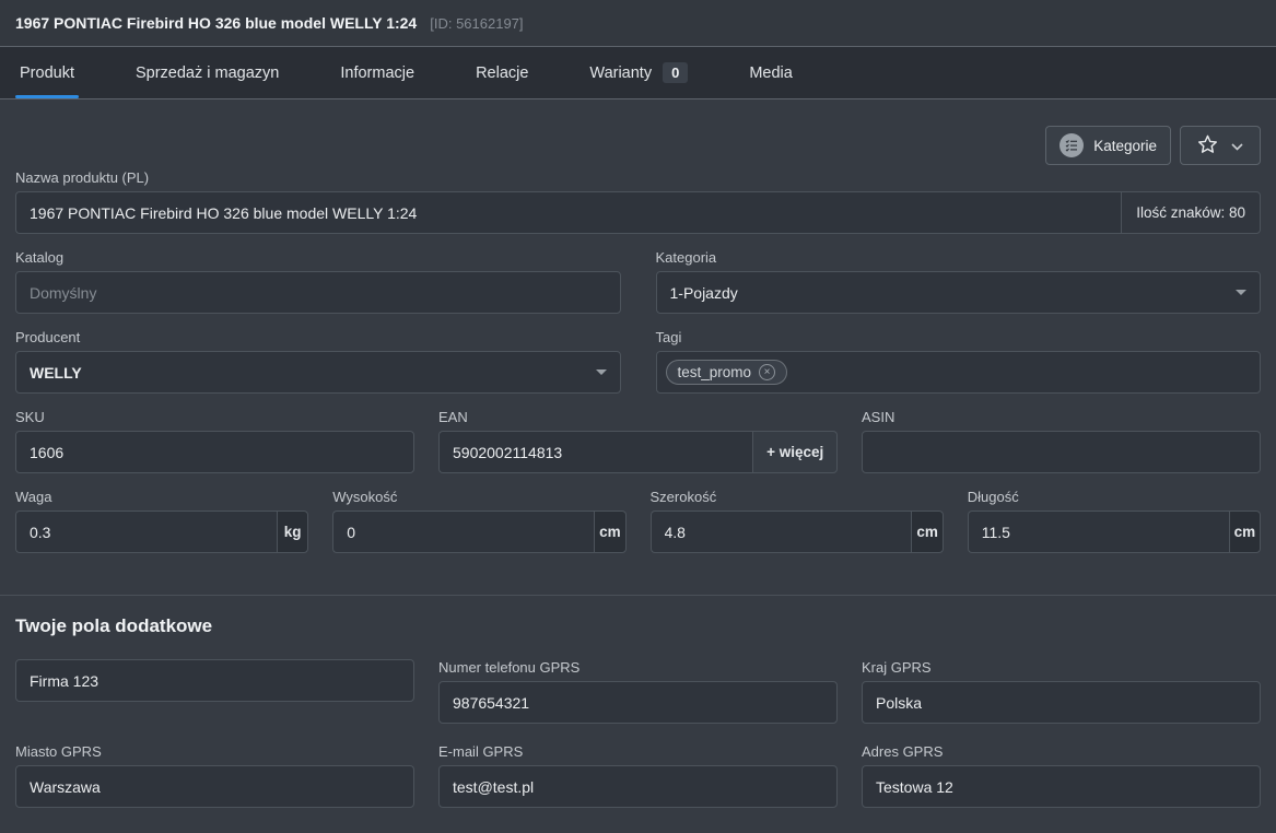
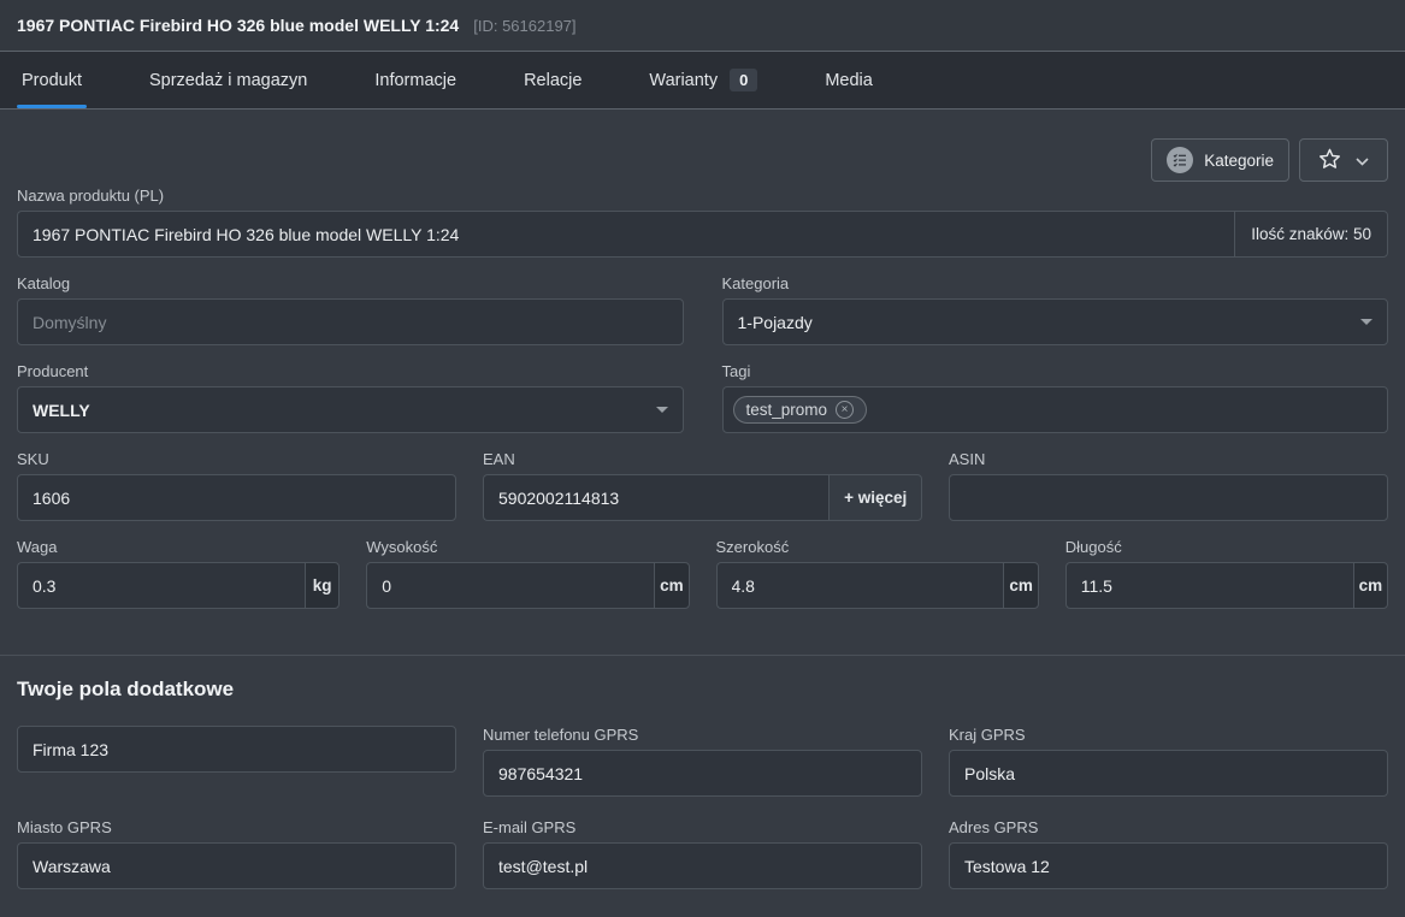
  1967 PONTIAC Firebird HO 326 blue model WELLY 1:24
  [ID: 56162197]
  Produkt
  Sprzedaż i magazyn
  Informacje
  Relacje
  Warianty
  0
  Media
  Kategorie
  Nazwa produktu (PL)
  1967 PONTIAC Firebird HO 326 blue model WELLY 1:24
- Ilość znaków: 80
+ Ilość znaków: 50
  Katalog
  Domyślny
  Kategoria
  1-Pojazdy
  Producent
  WELLY
  Tagi
  test_promo
  ×
  SKU
  1606
  EAN
  5902002114813
  + więcej
  ASIN
  Waga
  0.3
  kg
  Wysokość
  0
  cm
  Szerokość
  4.8
  cm
  Długość
  11.5
  cm
  Twoje pola dodatkowe
  Firma 123
  Numer telefonu GPRS
  987654321
  Kraj GPRS
  Polska
  Miasto GPRS
  Warszawa
  E-mail GPRS
  test@test.pl
  Adres GPRS
  Testowa 12
